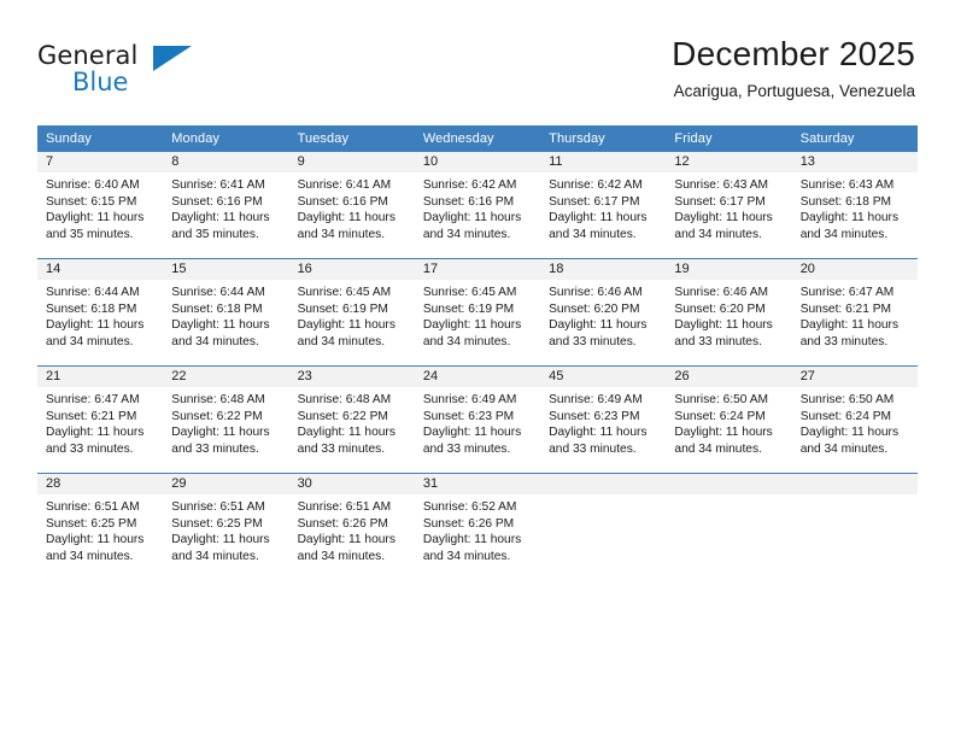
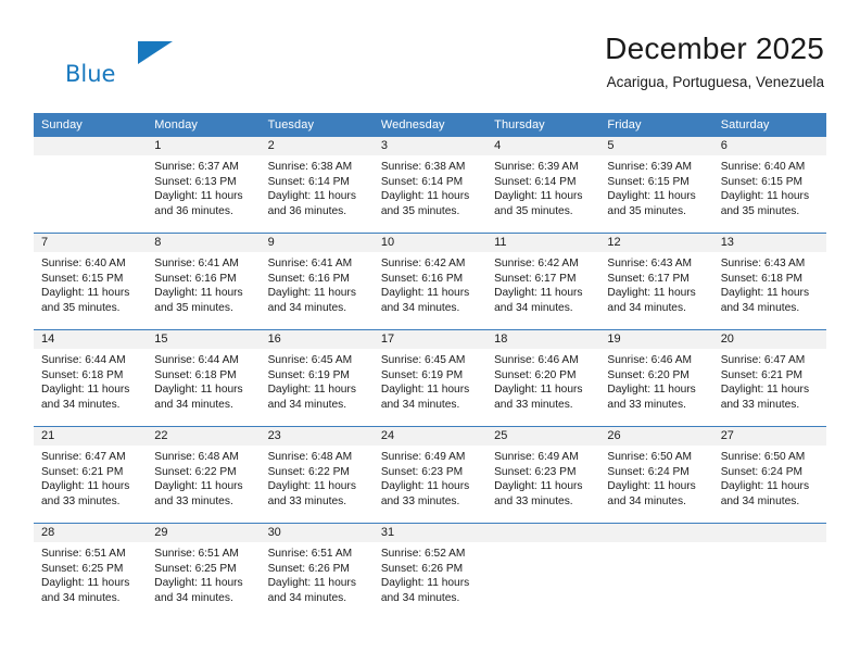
- General
  Blue
  December 2025
  Acarigua, Portuguesa, Venezuela
  Sunday	Monday	Tuesday	Wednesday	Thursday	Friday	Saturday
+ 	1Sunrise: 6:37 AMSunset: 6:13 PMDaylight: 11 hoursand 36 minutes.	2Sunrise: 6:38 AMSunset: 6:14 PMDaylight: 11 hoursand 36 minutes.	3Sunrise: 6:38 AMSunset: 6:14 PMDaylight: 11 hoursand 35 minutes.	4Sunrise: 6:39 AMSunset: 6:14 PMDaylight: 11 hoursand 35 minutes.	5Sunrise: 6:39 AMSunset: 6:15 PMDaylight: 11 hoursand 35 minutes.	6Sunrise: 6:40 AMSunset: 6:15 PMDaylight: 11 hoursand 35 minutes.
  7Sunrise: 6:40 AMSunset: 6:15 PMDaylight: 11 hoursand 35 minutes.	8Sunrise: 6:41 AMSunset: 6:16 PMDaylight: 11 hoursand 35 minutes.	9Sunrise: 6:41 AMSunset: 6:16 PMDaylight: 11 hoursand 34 minutes.	10Sunrise: 6:42 AMSunset: 6:16 PMDaylight: 11 hoursand 34 minutes.	11Sunrise: 6:42 AMSunset: 6:17 PMDaylight: 11 hoursand 34 minutes.	12Sunrise: 6:43 AMSunset: 6:17 PMDaylight: 11 hoursand 34 minutes.	13Sunrise: 6:43 AMSunset: 6:18 PMDaylight: 11 hoursand 34 minutes.
  14Sunrise: 6:44 AMSunset: 6:18 PMDaylight: 11 hoursand 34 minutes.	15Sunrise: 6:44 AMSunset: 6:18 PMDaylight: 11 hoursand 34 minutes.	16Sunrise: 6:45 AMSunset: 6:19 PMDaylight: 11 hoursand 34 minutes.	17Sunrise: 6:45 AMSunset: 6:19 PMDaylight: 11 hoursand 34 minutes.	18Sunrise: 6:46 AMSunset: 6:20 PMDaylight: 11 hoursand 33 minutes.	19Sunrise: 6:46 AMSunset: 6:20 PMDaylight: 11 hoursand 33 minutes.	20Sunrise: 6:47 AMSunset: 6:21 PMDaylight: 11 hoursand 33 minutes.
- 21Sunrise: 6:47 AMSunset: 6:21 PMDaylight: 11 hoursand 33 minutes.	22Sunrise: 6:48 AMSunset: 6:22 PMDaylight: 11 hoursand 33 minutes.	23Sunrise: 6:48 AMSunset: 6:22 PMDaylight: 11 hoursand 33 minutes.	24Sunrise: 6:49 AMSunset: 6:23 PMDaylight: 11 hoursand 33 minutes.	45Sunrise: 6:49 AMSunset: 6:23 PMDaylight: 11 hoursand 33 minutes.	26Sunrise: 6:50 AMSunset: 6:24 PMDaylight: 11 hoursand 34 minutes.	27Sunrise: 6:50 AMSunset: 6:24 PMDaylight: 11 hoursand 34 minutes.
+ 21Sunrise: 6:47 AMSunset: 6:21 PMDaylight: 11 hoursand 33 minutes.	22Sunrise: 6:48 AMSunset: 6:22 PMDaylight: 11 hoursand 33 minutes.	23Sunrise: 6:48 AMSunset: 6:22 PMDaylight: 11 hoursand 33 minutes.	24Sunrise: 6:49 AMSunset: 6:23 PMDaylight: 11 hoursand 33 minutes.	25Sunrise: 6:49 AMSunset: 6:23 PMDaylight: 11 hoursand 33 minutes.	26Sunrise: 6:50 AMSunset: 6:24 PMDaylight: 11 hoursand 34 minutes.	27Sunrise: 6:50 AMSunset: 6:24 PMDaylight: 11 hoursand 34 minutes.
  28Sunrise: 6:51 AMSunset: 6:25 PMDaylight: 11 hoursand 34 minutes.	29Sunrise: 6:51 AMSunset: 6:25 PMDaylight: 11 hoursand 34 minutes.	30Sunrise: 6:51 AMSunset: 6:26 PMDaylight: 11 hoursand 34 minutes.	31Sunrise: 6:52 AMSunset: 6:26 PMDaylight: 11 hoursand 34 minutes.
